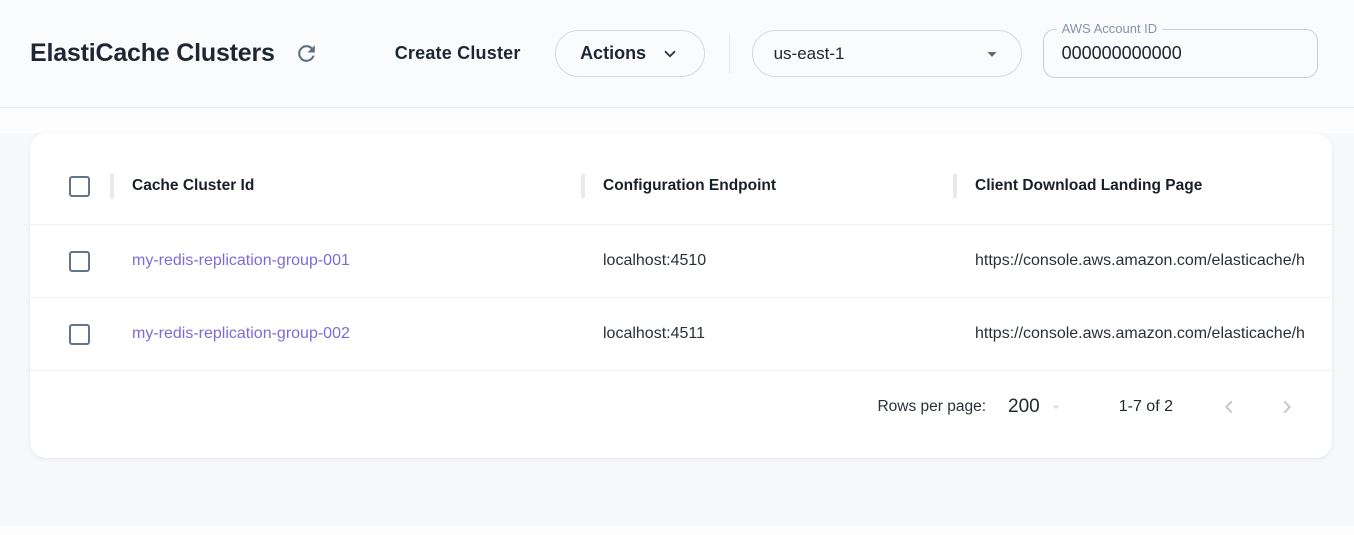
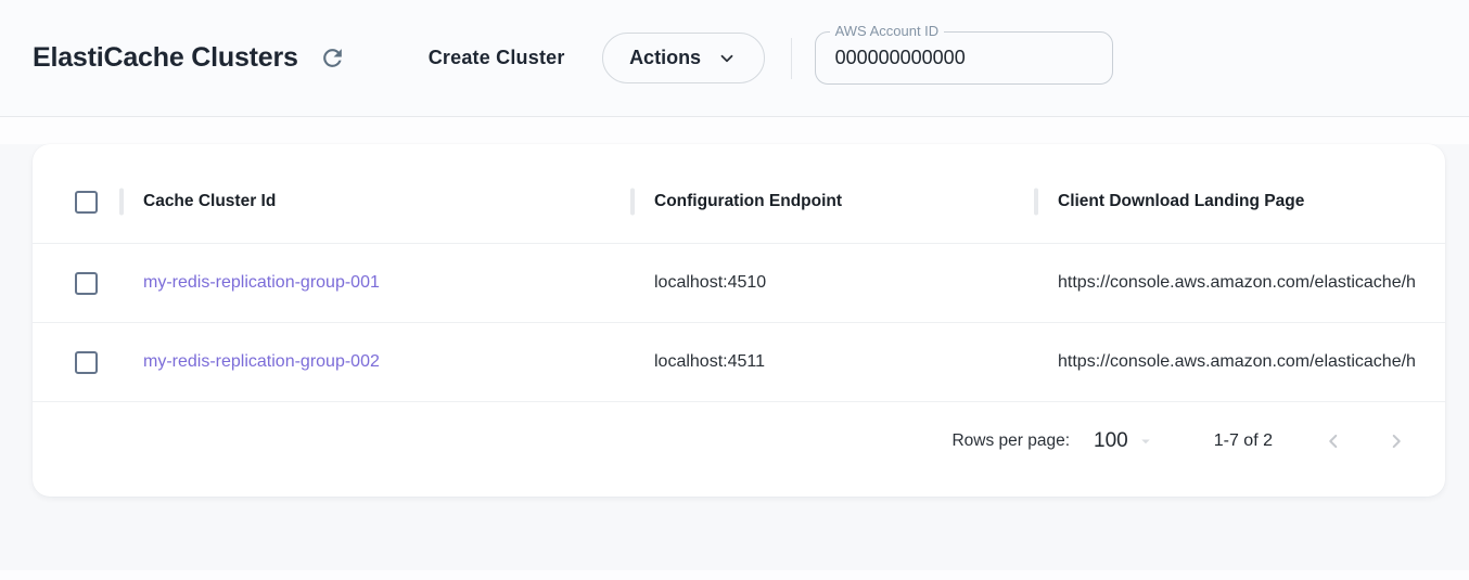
  ElastiCache Clusters
  Create Cluster
  Actions
- us-east-1
  AWS Account ID
  000000000000
  Cache Cluster Id
  Configuration Endpoint
  Client Download Landing Page
  my-redis-replication-group-001
  localhost:4510
  https://console.aws.amazon.com/elasticache/h
  my-redis-replication-group-002
  localhost:4511
  https://console.aws.amazon.com/elasticache/h
  Rows per page:
- 200
+ 100
  1-7 of 2
